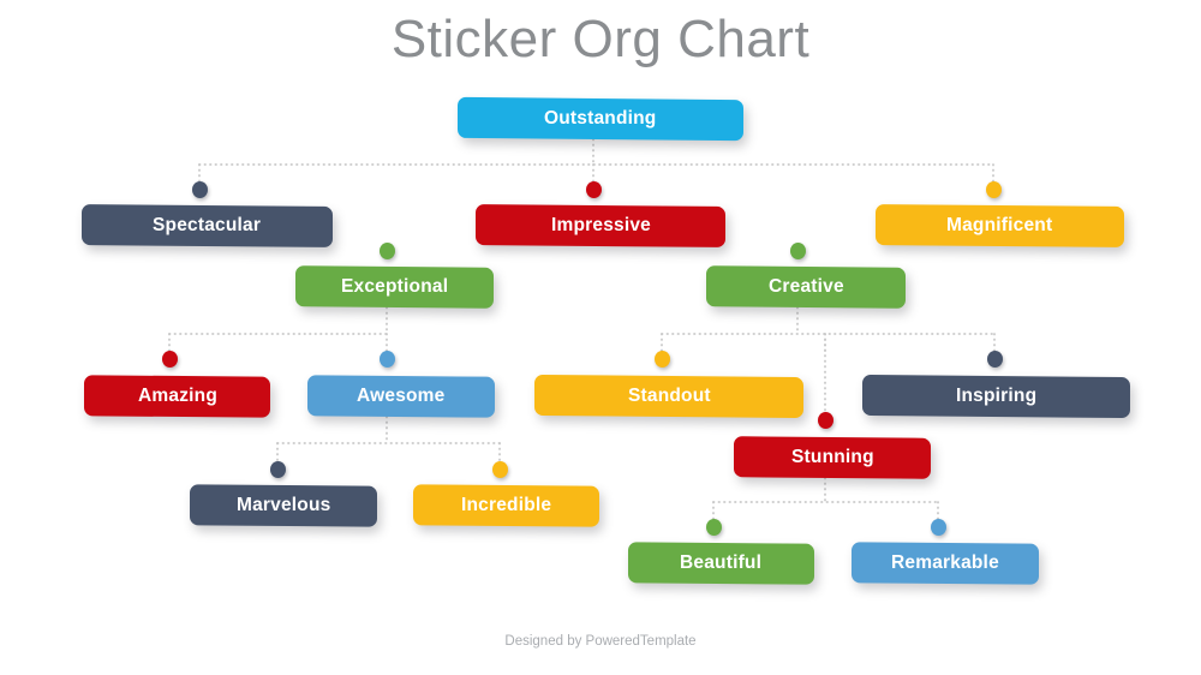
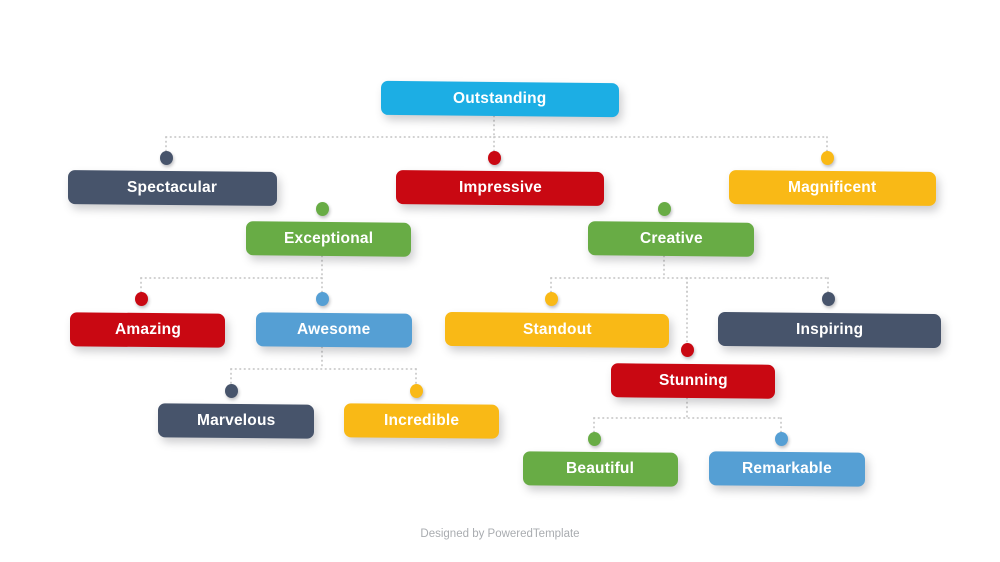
- Sticker Org Chart
  Outstanding
  Spectacular
  Impressive
  Magnificent
  Exceptional
  Creative
  Amazing
  Awesome
  Standout
  Inspiring
  Stunning
  Marvelous
  Incredible
  Beautiful
  Remarkable
  Designed by PoweredTemplate
